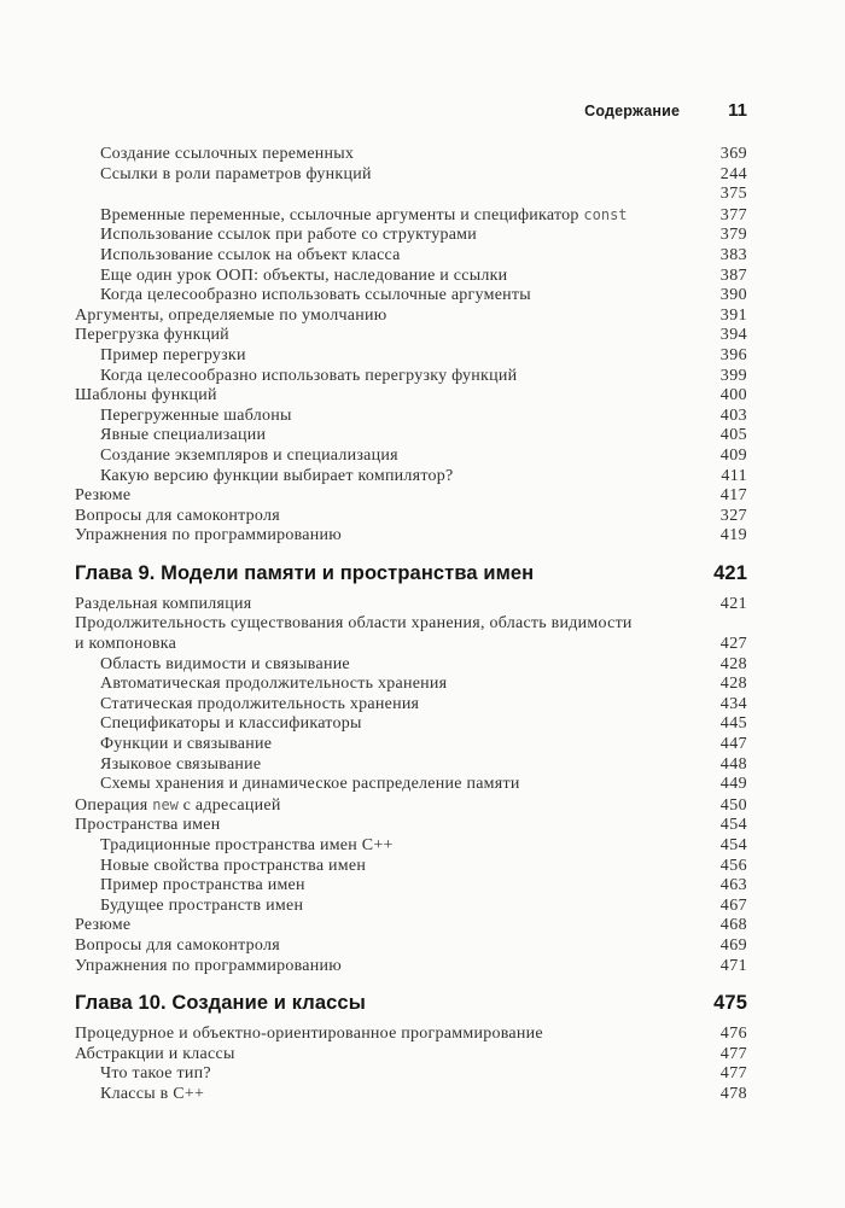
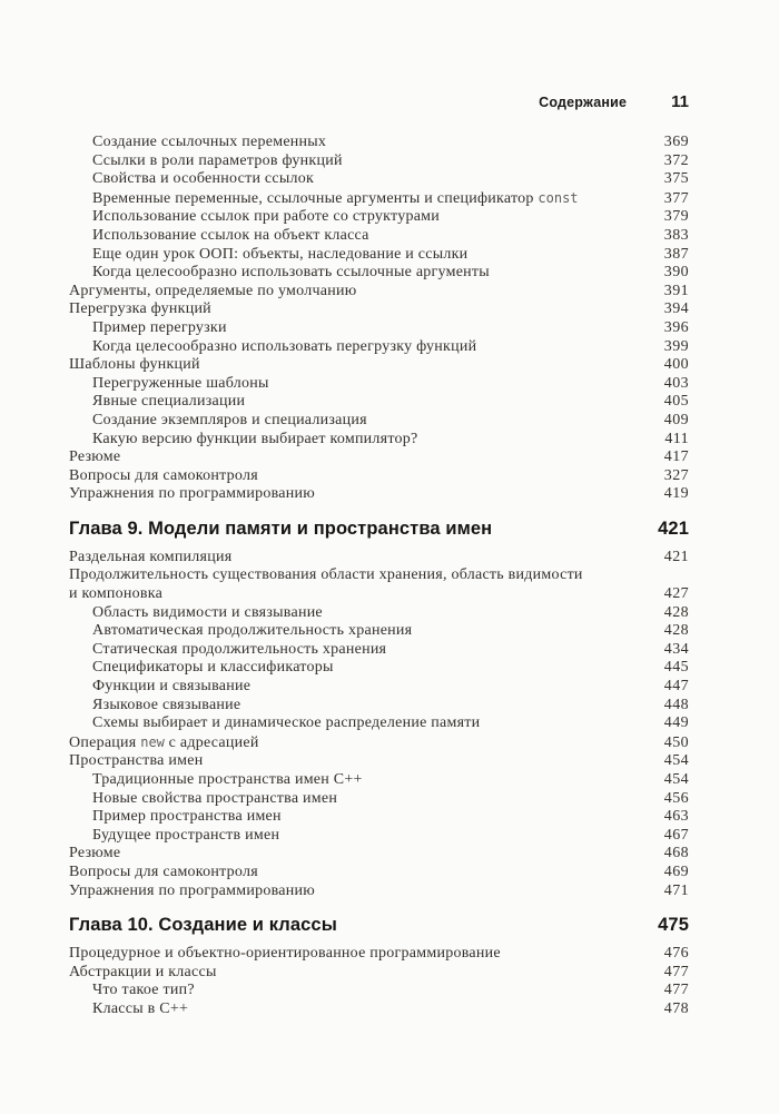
  Содержание
  11
  Создание ссылочных переменных
  369
  Ссылки в роли параметров функций
- 244
+ 372
+ Свойства и особенности ссылок
  375
  Временные переменные, ссылочные аргументы и спецификатор const
  377
  Использование ссылок при работе со структурами
  379
  Использование ссылок на объект класса
  383
  Еще один урок ООП: объекты, наследование и ссылки
  387
  Когда целесообразно использовать ссылочные аргументы
  390
  Аргументы, определяемые по умолчанию
  391
  Перегрузка функций
  394
  Пример перегрузки
  396
  Когда целесообразно использовать перегрузку функций
  399
  Шаблоны функций
  400
  Перегруженные шаблоны
  403
  Явные специализации
  405
  Создание экземпляров и специализация
  409
  Какую версию функции выбирает компилятор?
  411
  Резюме
  417
  Вопросы для самоконтроля
  327
  Упражнения по программированию
  419
  Глава 9. Модели памяти и пространства имен
  421
  Раздельная компиляция
  421
  Продолжительность существования области хранения, область видимости
  и компоновка
  427
  Область видимости и связывание
  428
  Автоматическая продолжительность хранения
  428
  Статическая продолжительность хранения
  434
  Спецификаторы и классификаторы
  445
  Функции и связывание
  447
  Языковое связывание
  448
- Схемы хранения и динамическое распределение памяти
+ Схемы выбирает и динамическое распределение памяти
  449
  Операция new с адресацией
  450
  Пространства имен
  454
  Традиционные пространства имен C++
  454
  Новые свойства пространства имен
  456
  Пример пространства имен
  463
  Будущее пространств имен
  467
  Резюме
  468
  Вопросы для самоконтроля
  469
  Упражнения по программированию
  471
  Глава 10. Создание и классы
  475
  Процедурное и объектно-ориентированное программирование
  476
  Абстракции и классы
  477
  Что такое тип?
  477
  Классы в C++
  478
